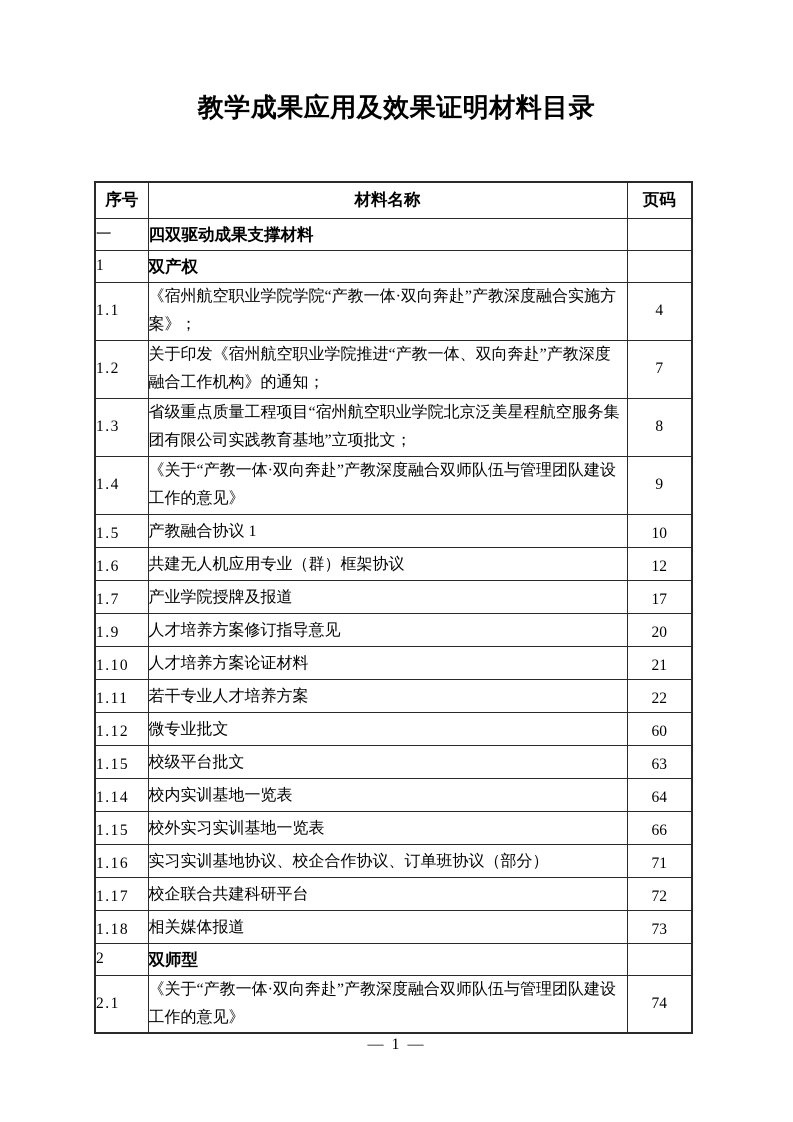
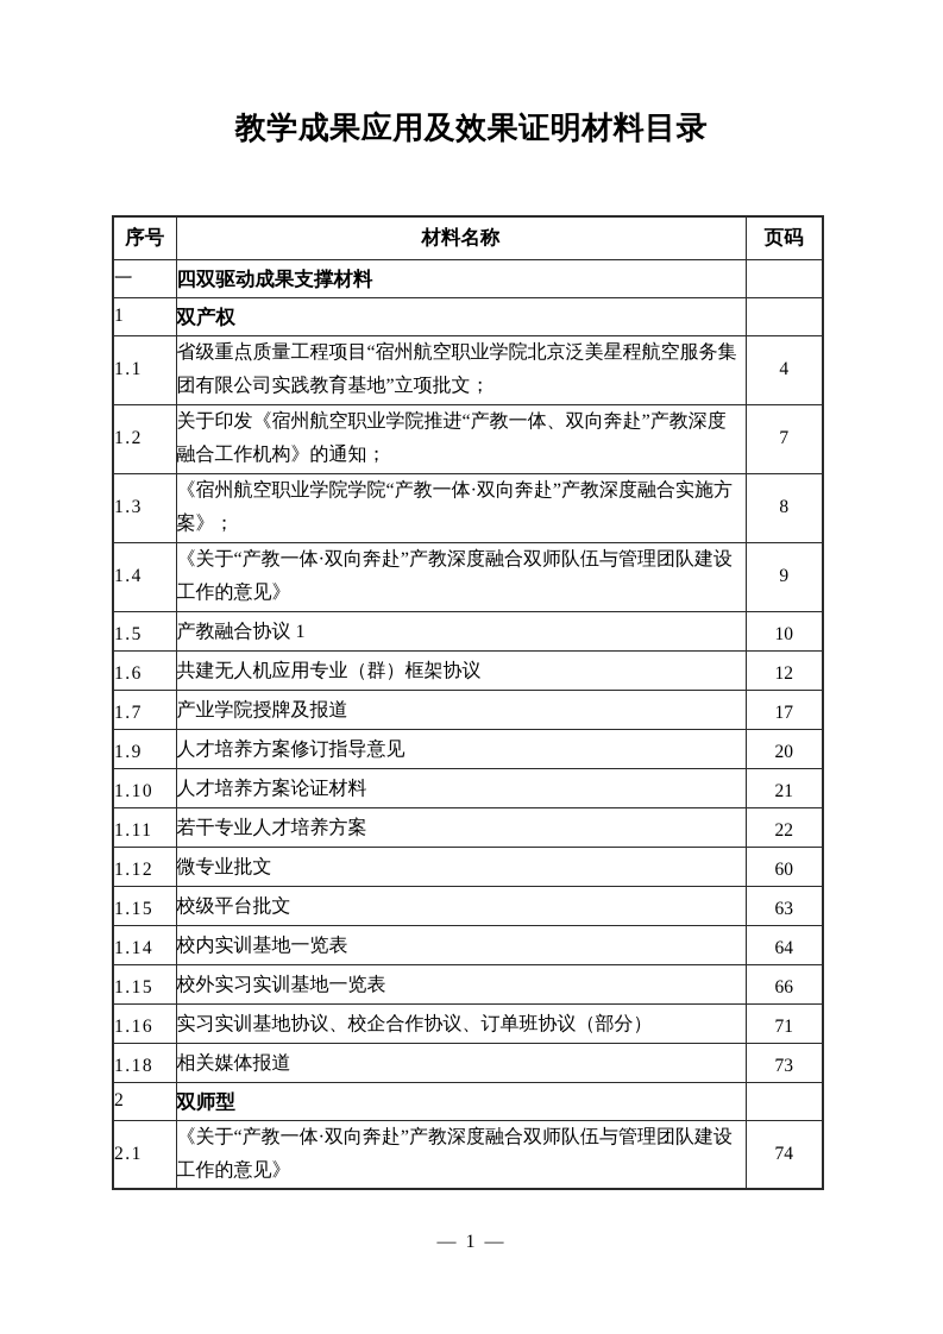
  教学成果应用及效果证明材料目录
  序号	材料名称	页码
  一	四双驱动成果支撑材料
  1	双产权
- 1.1	《宿州航空职业学院学院“产教一体·双向奔赴”产教深度融合实施方案》；	4
+ 1.1	省级重点质量工程项目“宿州航空职业学院北京泛美星程航空服务集团有限公司实践教育基地”立项批文；	4
  1.2	关于印发《宿州航空职业学院推进“产教一体、双向奔赴”产教深度融合工作机构》的通知；	7
- 1.3	省级重点质量工程项目“宿州航空职业学院北京泛美星程航空服务集团有限公司实践教育基地”立项批文；	8
+ 1.3	《宿州航空职业学院学院“产教一体·双向奔赴”产教深度融合实施方案》；	8
  1.4	《关于“产教一体·双向奔赴”产教深度融合双师队伍与管理团队建设工作的意见》	9
  1.5	产教融合协议 1	10
  1.6	共建无人机应用专业（群）框架协议	12
  1.7	产业学院授牌及报道	17
  1.9	人才培养方案修订指导意见	20
  1.10	人才培养方案论证材料	21
  1.11	若干专业人才培养方案	22
  1.12	微专业批文	60
  1.15	校级平台批文	63
  1.14	校内实训基地一览表	64
  1.15	校外实习实训基地一览表	66
  1.16	实习实训基地协议、校企合作协议、订单班协议（部分）	71
- 1.17	校企联合共建科研平台	72
  1.18	相关媒体报道	73
  2	双师型
  2.1	《关于“产教一体·双向奔赴”产教深度融合双师队伍与管理团队建设工作的意见》	74
  — 1 —
